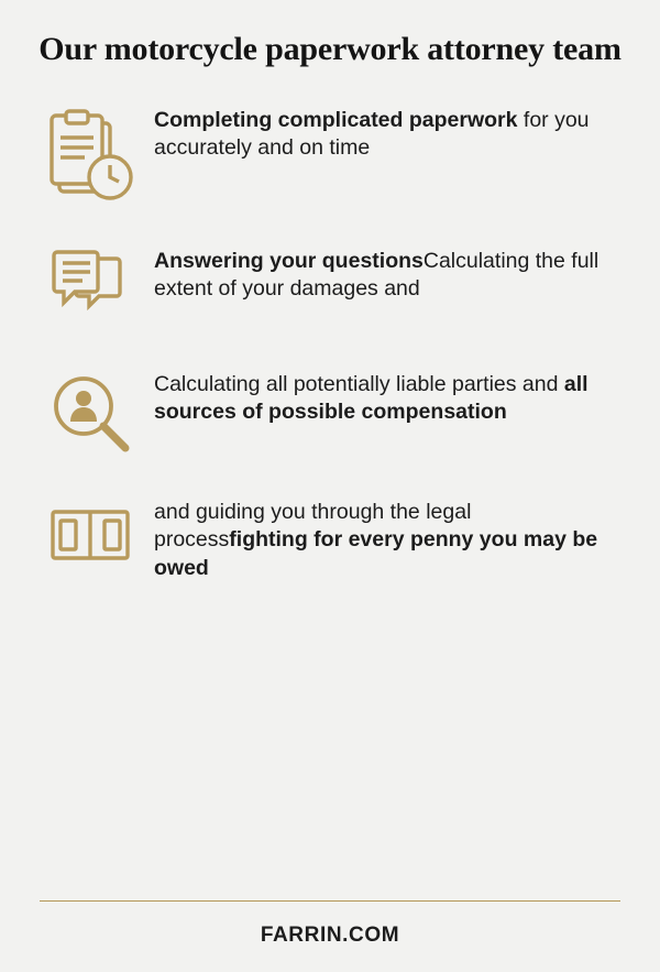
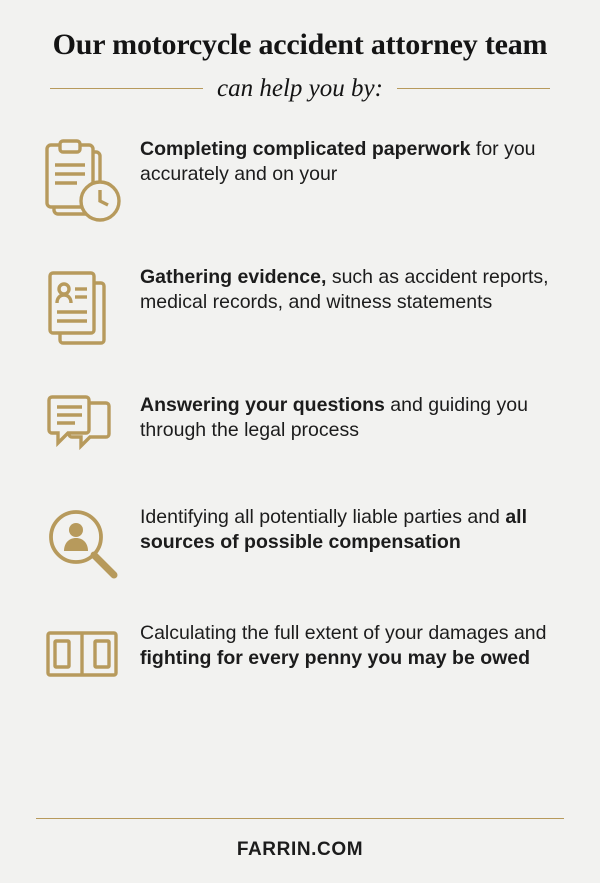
- Our motorcycle paperwork attorney team
+ Our motorcycle accident attorney team
+ can help you by:
- Completing complicated paperwork for you accurately and on time
+ Completing complicated paperwork for you accurately and on your
+ Gathering evidence, such as accident reports, medical records, and witness statements
- Answering your questionsCalculating the full extent of your damages and
+ Answering your questions and guiding you through the legal process
- Calculating all potentially liable parties and all sources of possible compensation
+ Identifying all potentially liable parties and all sources of possible compensation
- and guiding you through the legal processfighting for every penny you may be owed
+ Calculating the full extent of your damages and fighting for every penny you may be owed
  FARRIN.COM
